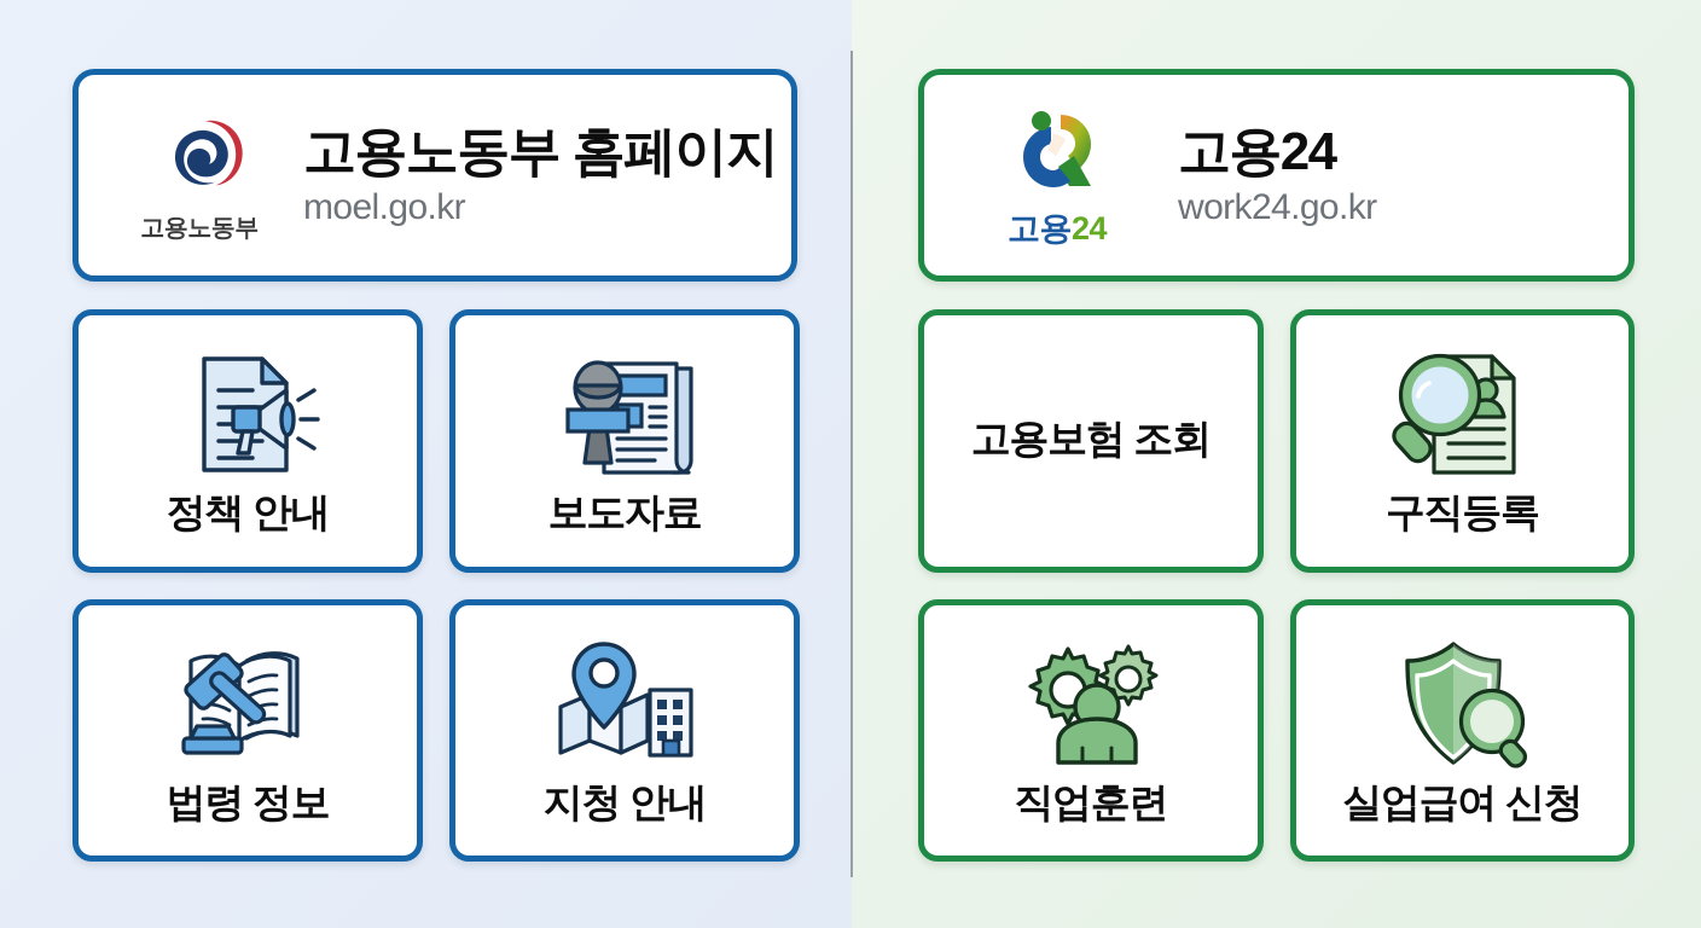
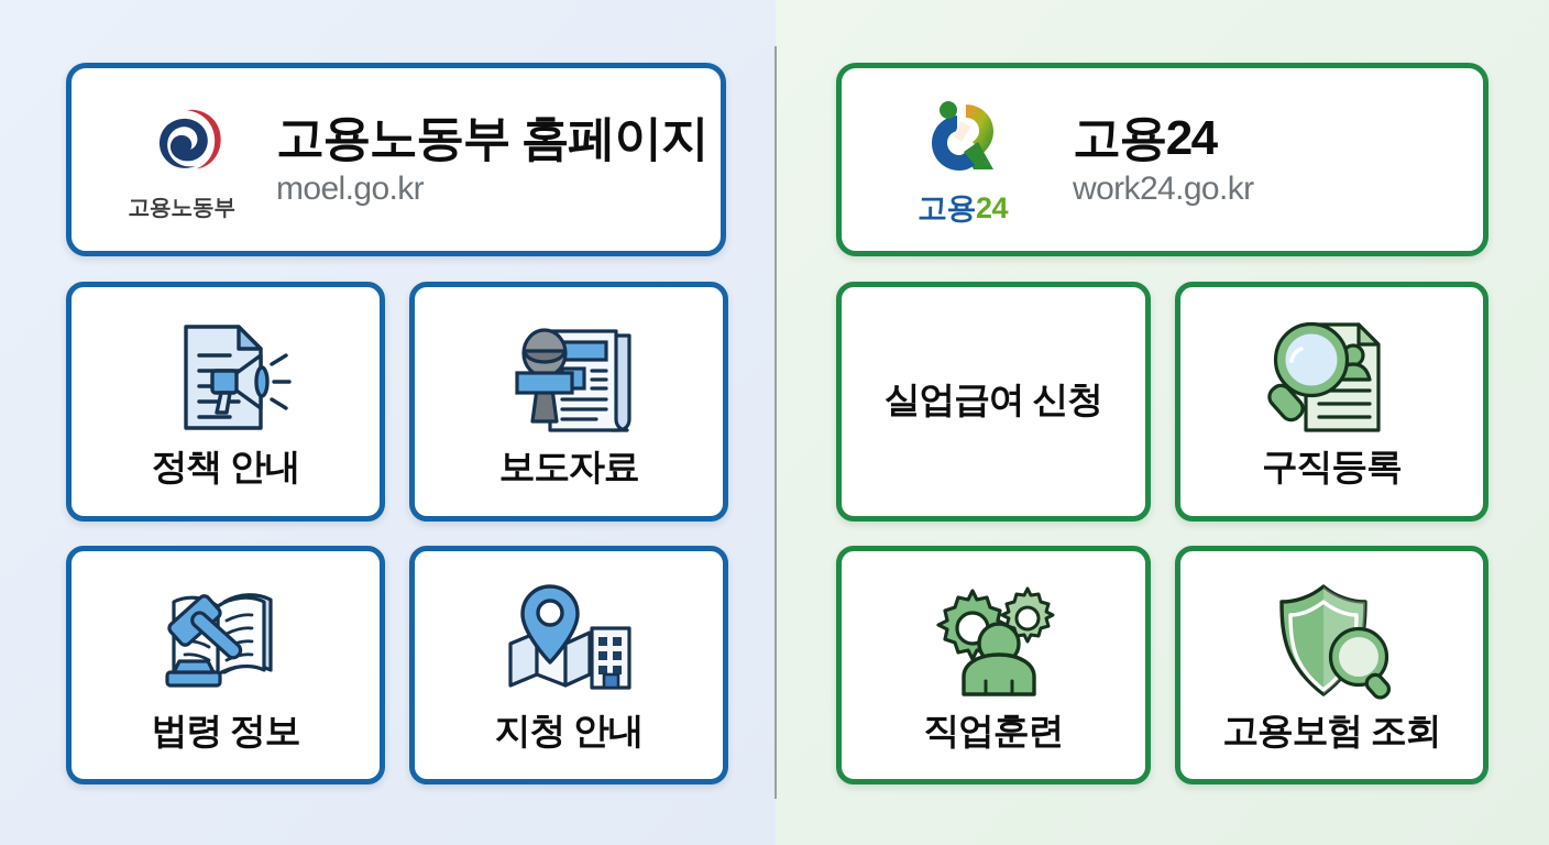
  고용노동부
  고용노동부 홈페이지
  moel.go.kr
  정책 안내
  보도자료
  법령 정보
  지청 안내
  고용24
  고용24
  work24.go.kr
- 고용보험 조회
+ 실업급여 신청
  구직등록
  직업훈련
- 실업급여 신청
+ 고용보험 조회
